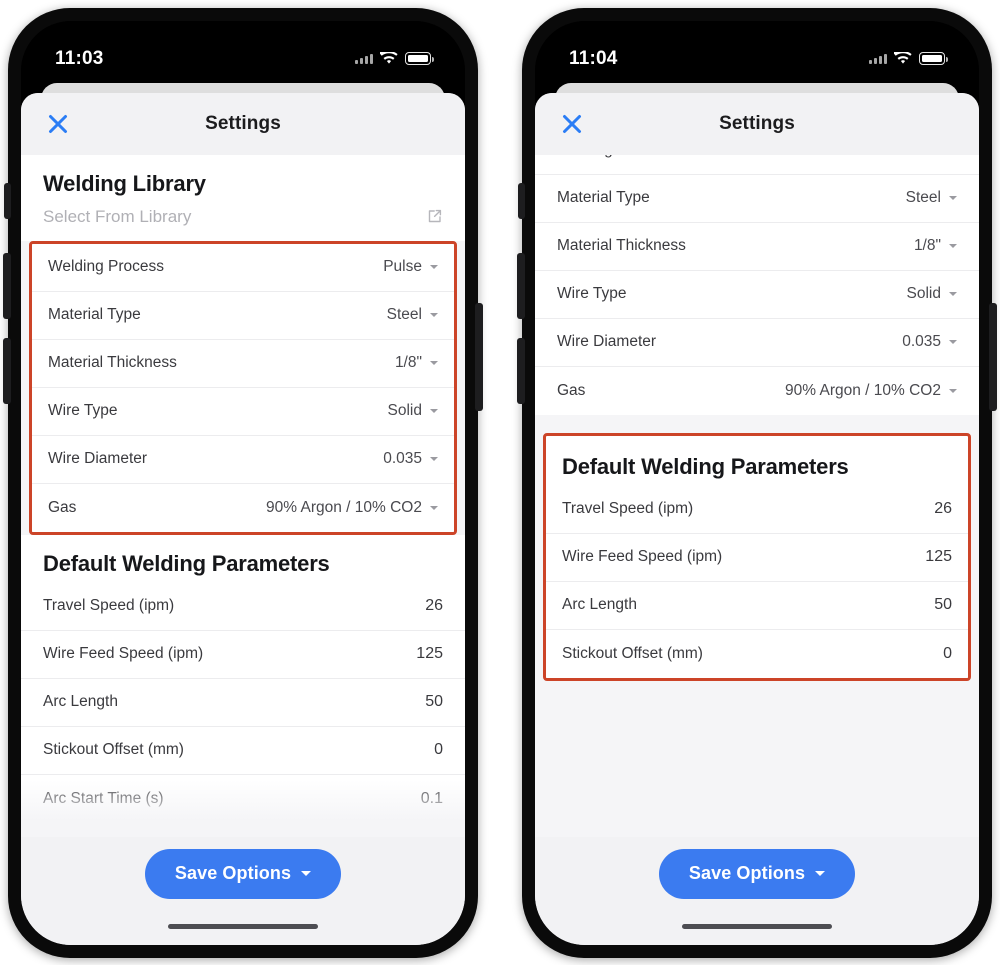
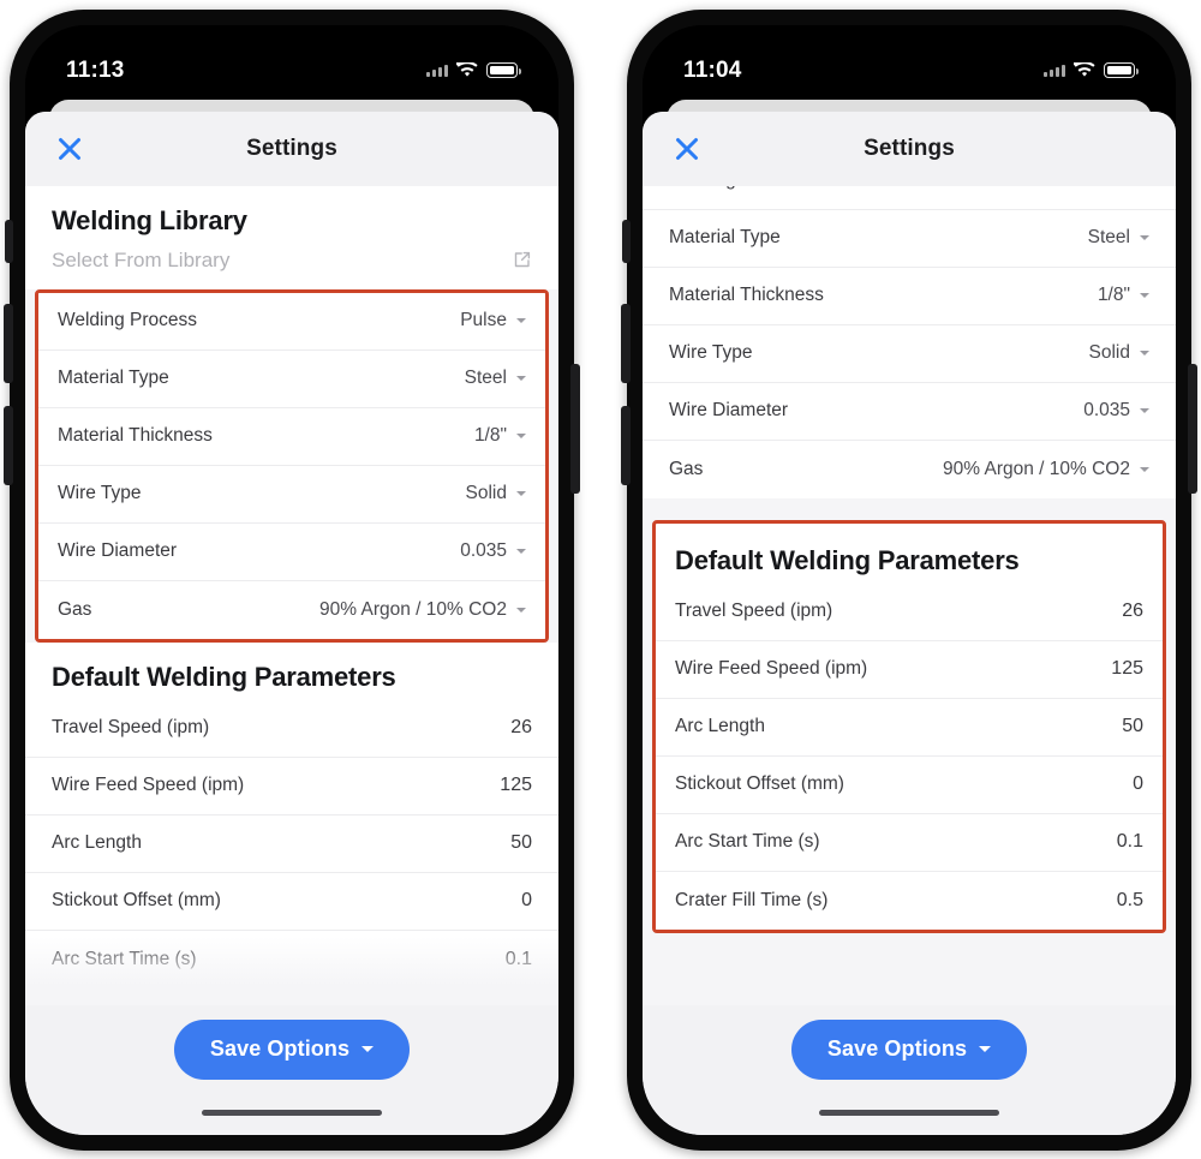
- 11:03
+ 11:13
  Settings
  Welding Library
  Select From Library
  Welding Process
  Pulse
  Material Type
  Steel
  Material Thickness
  1/8"
  Wire Type
  Solid
  Wire Diameter
  0.035
  Gas
  90% Argon / 10% CO2
  Default Welding Parameters
  Travel Speed (ipm)
  26
  Wire Feed Speed (ipm)
  125
  Arc Length
  50
  Stickout Offset (mm)
  0
  Save Options
  11:04
  Settings
  Material Type
  Steel
  Material Thickness
  1/8"
  Wire Type
  Solid
  Wire Diameter
  0.035
  Gas
  90% Argon / 10% CO2
  Default Welding Parameters
  Travel Speed (ipm)
  26
  Wire Feed Speed (ipm)
  125
  Arc Length
  50
  Stickout Offset (mm)
  0
+ Arc Start Time (s)
+ 0.1
+ Crater Fill Time (s)
+ 0.5
  Save Options
